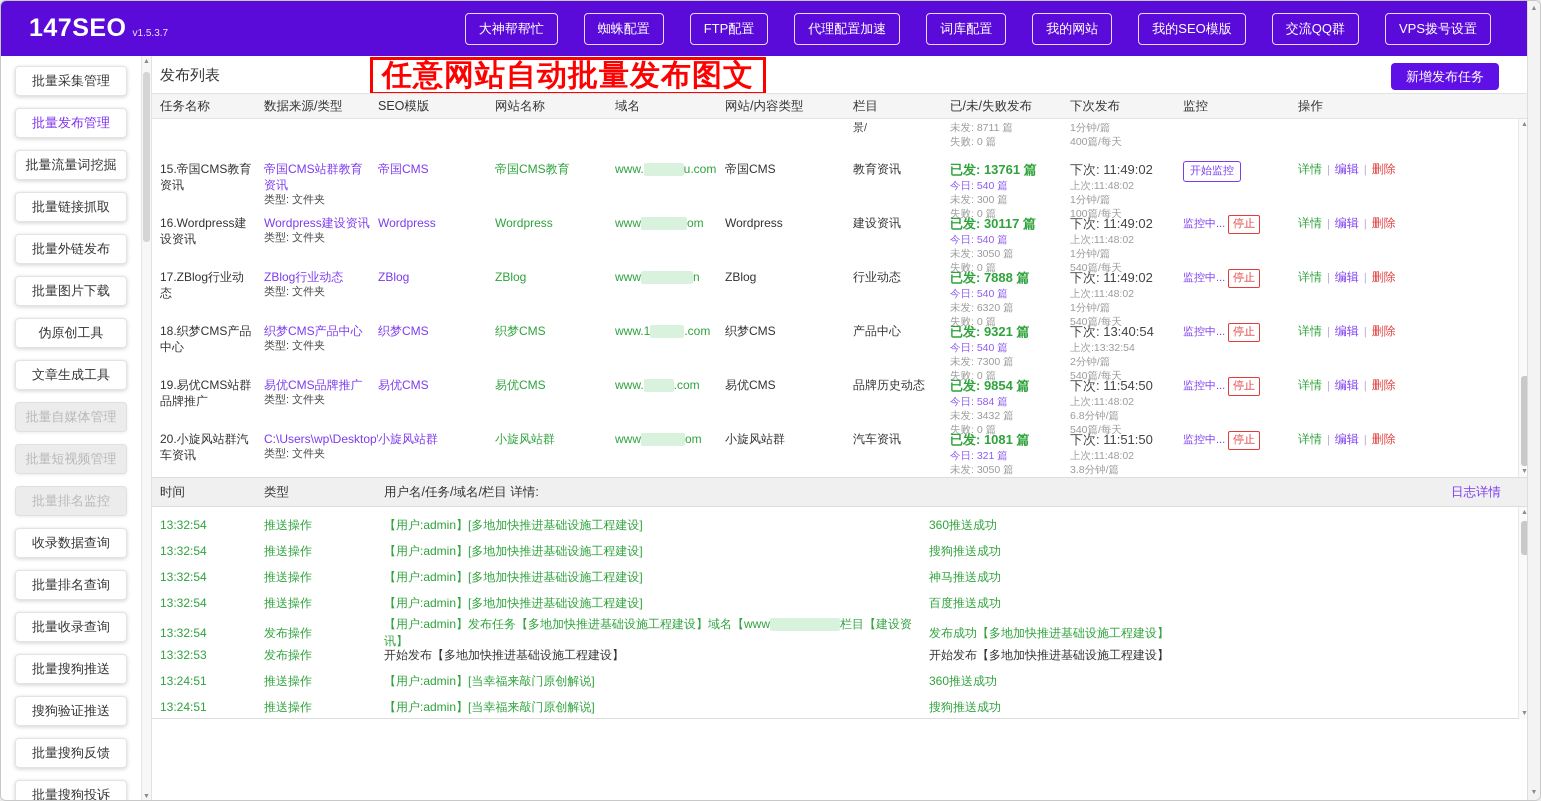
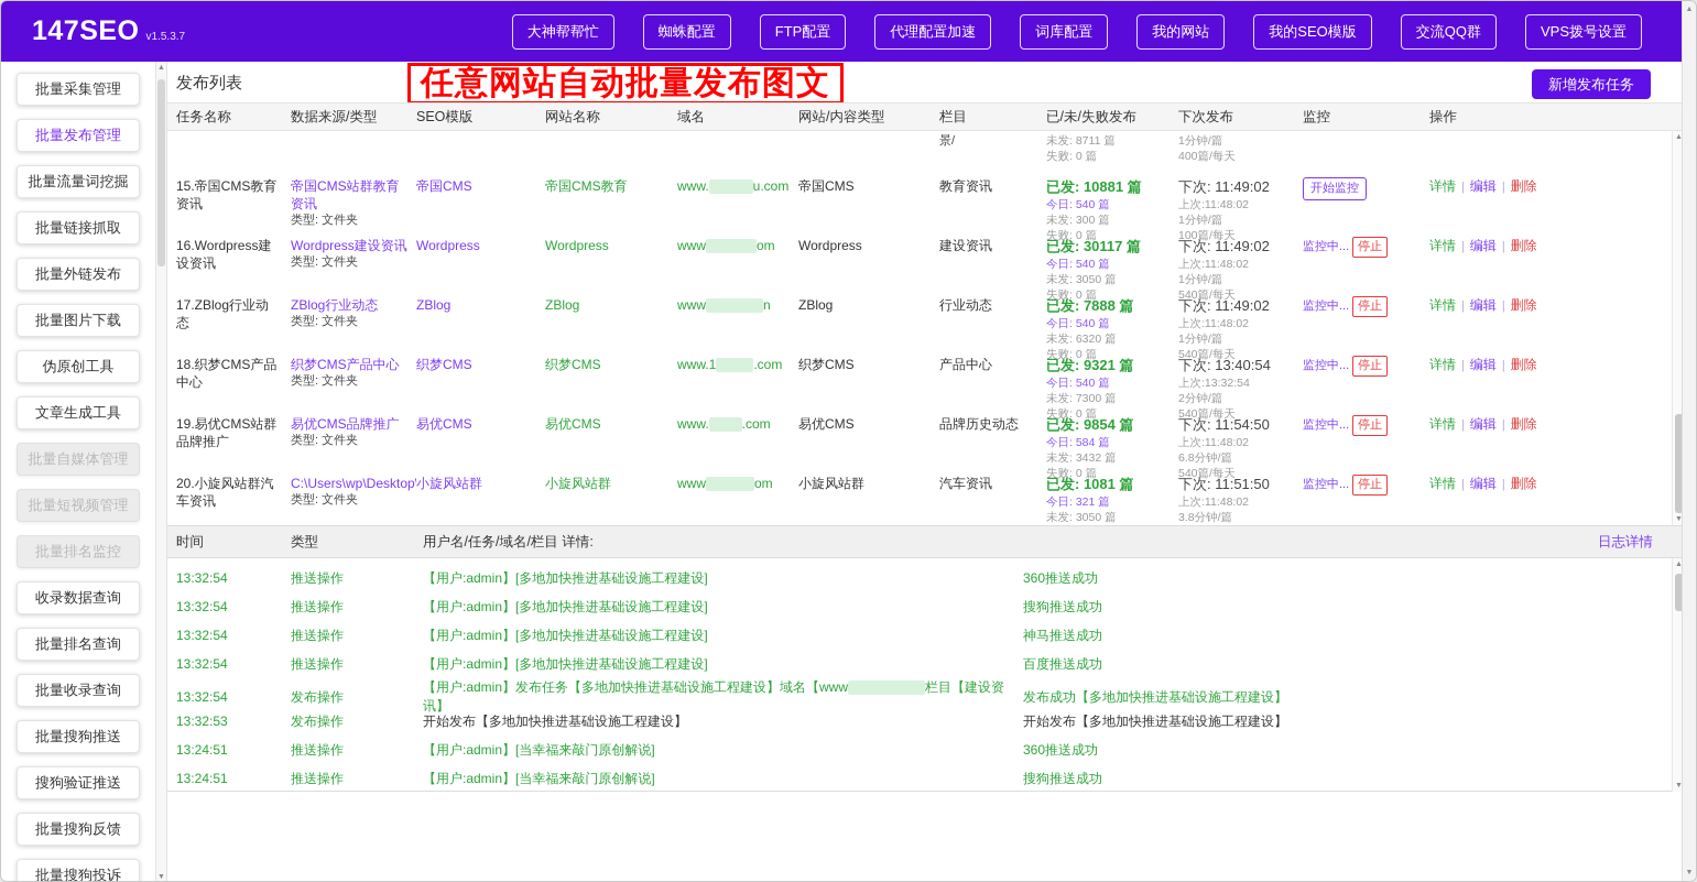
  147SEO
  v1.5.3.7
  大神帮帮忙
  蜘蛛配置
  FTP配置
  代理配置加速
  词库配置
  我的网站
  我的SEO模版
  交流QQ群
  VPS拨号设置
  批量采集管理
  批量发布管理
  批量流量词挖掘
  批量链接抓取
  批量外链发布
  批量图片下载
  伪原创工具
  文章生成工具
  批量自媒体管理
  批量短视频管理
  批量排名监控
  收录数据查询
  批量排名查询
  批量收录查询
  批量搜狗推送
  搜狗验证推送
  批量搜狗反馈
  批量搜狗投诉
  发布列表
  任意网站自动批量发布图文
  新增发布任务
  任务名称
  数据来源/类型
  SEO模版
  网站名称
  域名
  网站/内容类型
  栏目
  已/未/失败发布
  下次发布
  监控
  操作
  景/
  未发: 8711 篇
  失败: 0 篇
  1分钟/篇
  400篇/每天
  15.帝国CMS教育资讯
  帝国CMS站群教育资讯
  类型: 文件夹
  帝国CMS
  帝国CMS教育
  www. u.com
  帝国CMS
  教育资讯
- 已发: 13761 篇
+ 已发: 10881 篇
  今日: 540 篇
  未发: 300 篇
  失败: 0 篇
  下次: 11:49:02
  上次:11:48:02
  1分钟/篇
  100篇/每天
  开始监控
  详情 | 编辑 | 删除
  16.Wordpress建设资讯
  Wordpress建设资讯
  类型: 文件夹
  Wordpress
  Wordpress
  www om
  Wordpress
  建设资讯
  已发: 30117 篇
  今日: 540 篇
  未发: 3050 篇
  失败: 0 篇
  下次: 11:49:02
  上次:11:48:02
  1分钟/篇
  540篇/每天
  监控中... 停止
  详情 | 编辑 | 删除
  17.ZBlog行业动态
  ZBlog行业动态
  类型: 文件夹
  ZBlog
  ZBlog
  www n
  ZBlog
  行业动态
  已发: 7888 篇
  今日: 540 篇
  未发: 6320 篇
  失败: 0 篇
  下次: 11:49:02
  上次:11:48:02
  1分钟/篇
  540篇/每天
  监控中... 停止
  详情 | 编辑 | 删除
  18.织梦CMS产品中心
  织梦CMS产品中心
  类型: 文件夹
  织梦CMS
  织梦CMS
  www.1 .com
  织梦CMS
  产品中心
  已发: 9321 篇
  今日: 540 篇
  未发: 7300 篇
  失败: 0 篇
  下次: 13:40:54
  上次:13:32:54
  2分钟/篇
  540篇/每天
  监控中... 停止
  详情 | 编辑 | 删除
  19.易优CMS站群品牌推广
  易优CMS品牌推广
  类型: 文件夹
  易优CMS
  易优CMS
  www. .com
  易优CMS
  品牌历史动态
  已发: 9854 篇
  今日: 584 篇
  未发: 3432 篇
  失败: 0 篇
  下次: 11:54:50
  上次:11:48:02
  6.8分钟/篇
  540篇/每天
  监控中... 停止
  详情 | 编辑 | 删除
  20.小旋风站群汽车资讯
  C:\Users\wp\Desktop
  类型: 文件夹
  小旋风站群
  小旋风站群
  www om
  小旋风站群
  汽车资讯
  已发: 1081 篇
  今日: 321 篇
  未发: 3050 篇
  下次: 11:51:50
  上次:11:48:02
  3.8分钟/篇
  监控中... 停止
  详情 | 编辑 | 删除
  时间
  类型
  用户名/任务/域名/栏目 详情:
  日志详情
  13:32:54
  推送操作
  【用户:admin】[多地加快推进基础设施工程建设]
  360推送成功
  13:32:54
  推送操作
  【用户:admin】[多地加快推进基础设施工程建设]
  搜狗推送成功
  13:32:54
  推送操作
  【用户:admin】[多地加快推进基础设施工程建设]
  神马推送成功
  13:32:54
  推送操作
  【用户:admin】[多地加快推进基础设施工程建设]
  百度推送成功
  13:32:54
  发布操作
  【用户:admin】发布任务【多地加快推进基础设施工程建设】域名【www 栏目【建设资讯】
  发布成功【多地加快推进基础设施工程建设】
  13:32:53
  发布操作
  开始发布【多地加快推进基础设施工程建设】
  开始发布【多地加快推进基础设施工程建设】
  13:24:51
  推送操作
  【用户:admin】[当幸福来敲门原创解说]
  360推送成功
  13:24:51
  推送操作
  【用户:admin】[当幸福来敲门原创解说]
  搜狗推送成功
